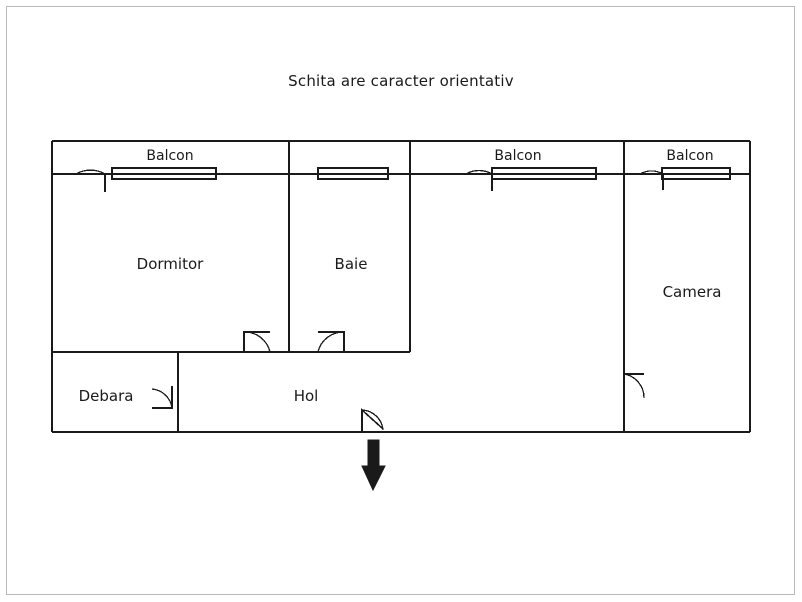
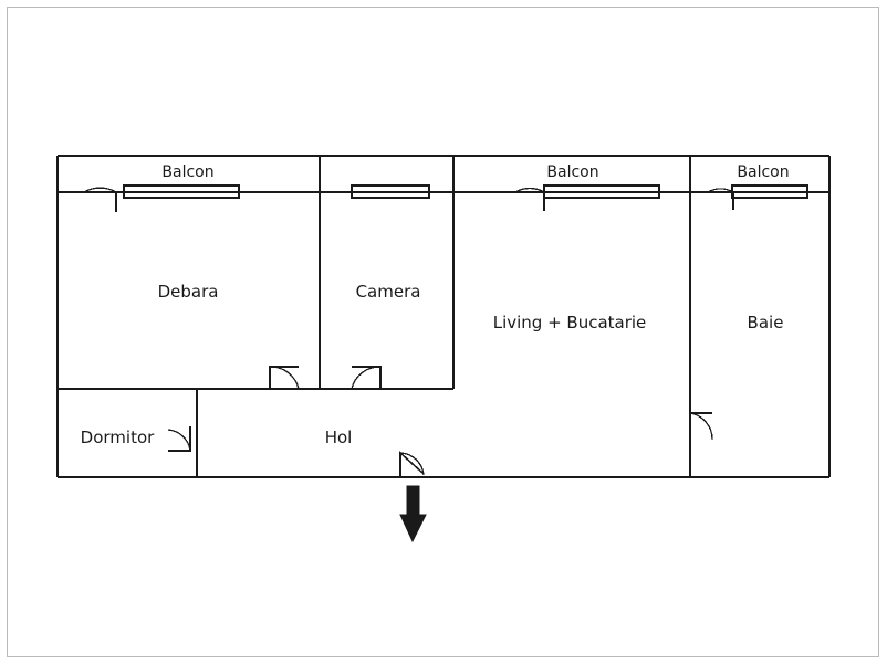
- Schita are caracter orientativ
- Dormitor
+ Debara
- Baie
+ Camera
+ Living + Bucatarie
- Camera
+ Baie
- Debara
+ Dormitor
  Hol
  Balcon
  Balcon
  Balcon
